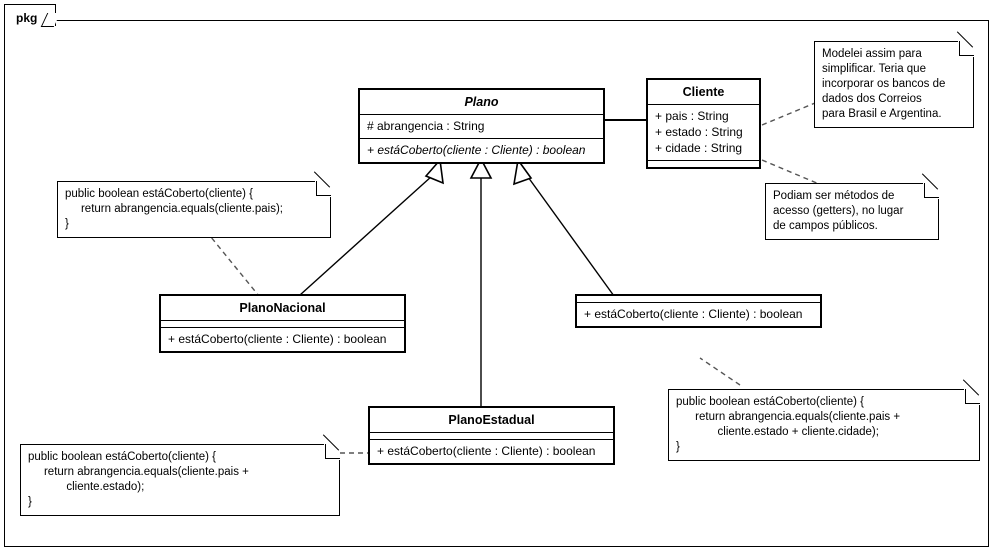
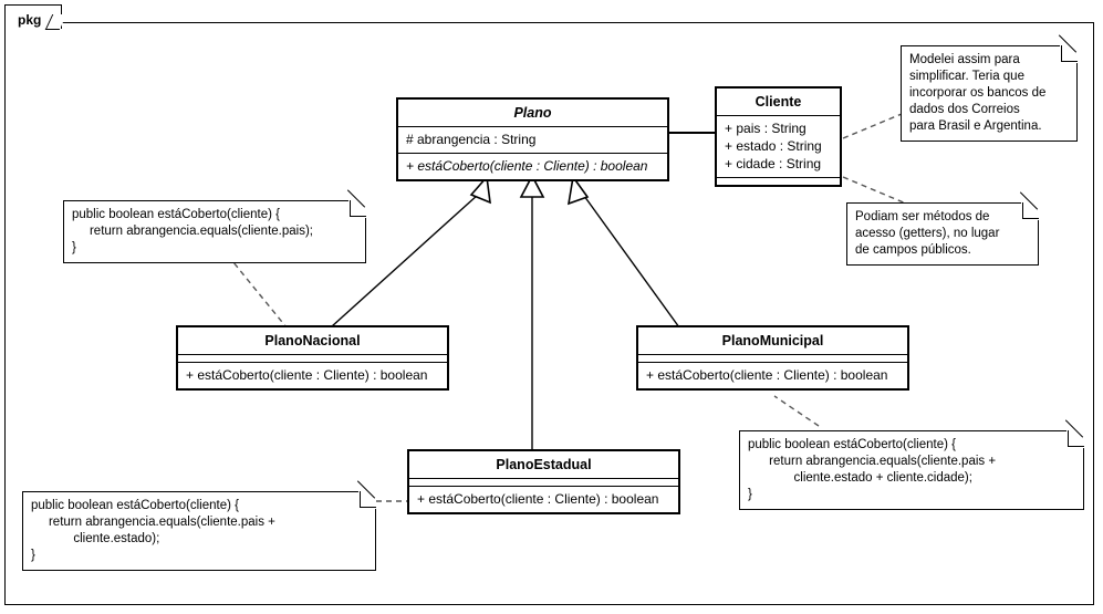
  pkg
  Plano
  # abrangencia : String
  + estáCoberto(cliente : Cliente) : boolean
  Cliente
  + pais : String
  + estado : String
  + cidade : String
  PlanoNacional
  + estáCoberto(cliente : Cliente) : boolean
+ PlanoMunicipal
  + estáCoberto(cliente : Cliente) : boolean
  PlanoEstadual
  + estáCoberto(cliente : Cliente) : boolean
  Modelei assim para
  simplificar. Teria que
  incorporar os bancos de
  dados dos Correios
  para Brasil e Argentina.
  Podiam ser métodos de
  acesso (getters), no lugar
  de campos públicos.
  public boolean estáCoberto(cliente) {
  return abrangencia.equals(cliente.pais);
  }
  public boolean estáCoberto(cliente) {
  return abrangencia.equals(cliente.pais +
  cliente.estado + cliente.cidade);
  }
  public boolean estáCoberto(cliente) {
  return abrangencia.equals(cliente.pais +
  cliente.estado);
  }
